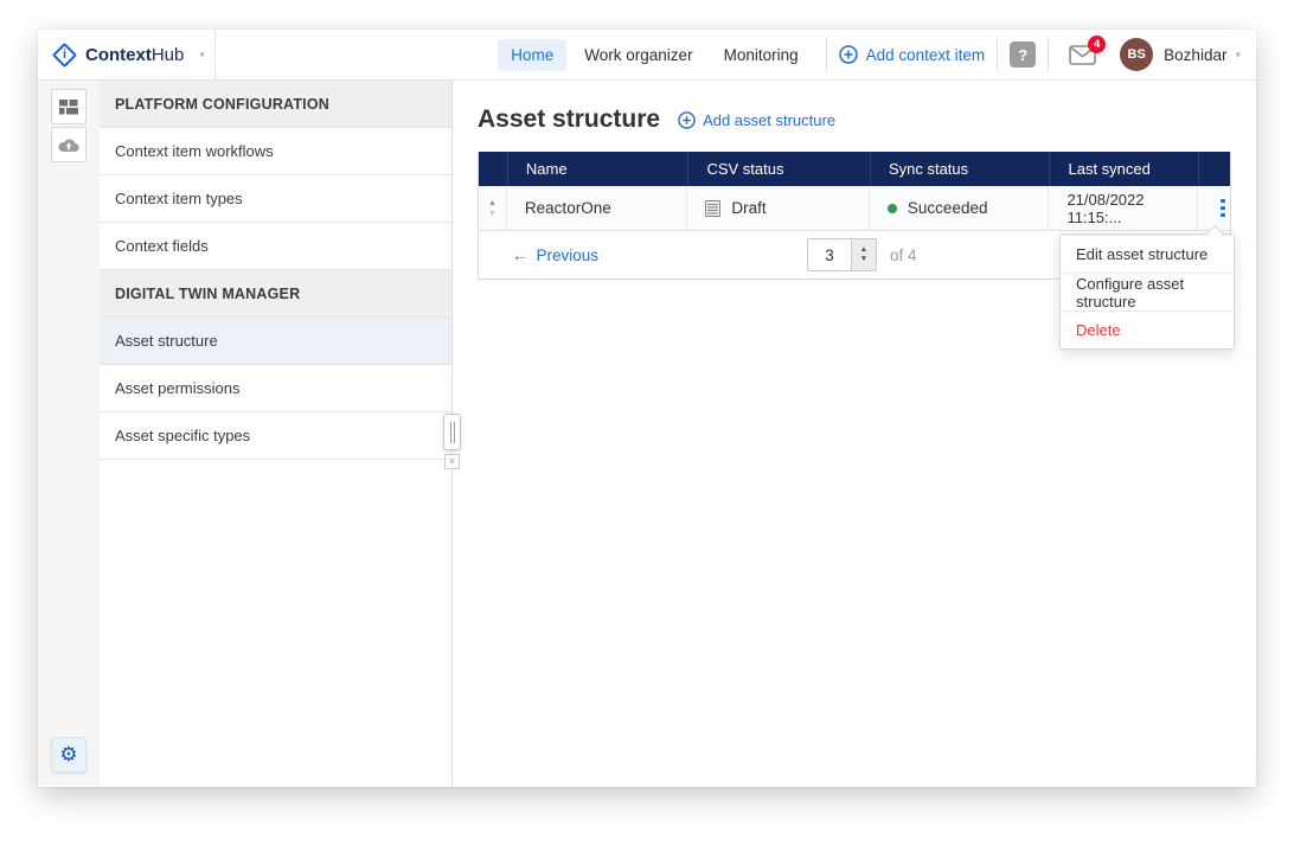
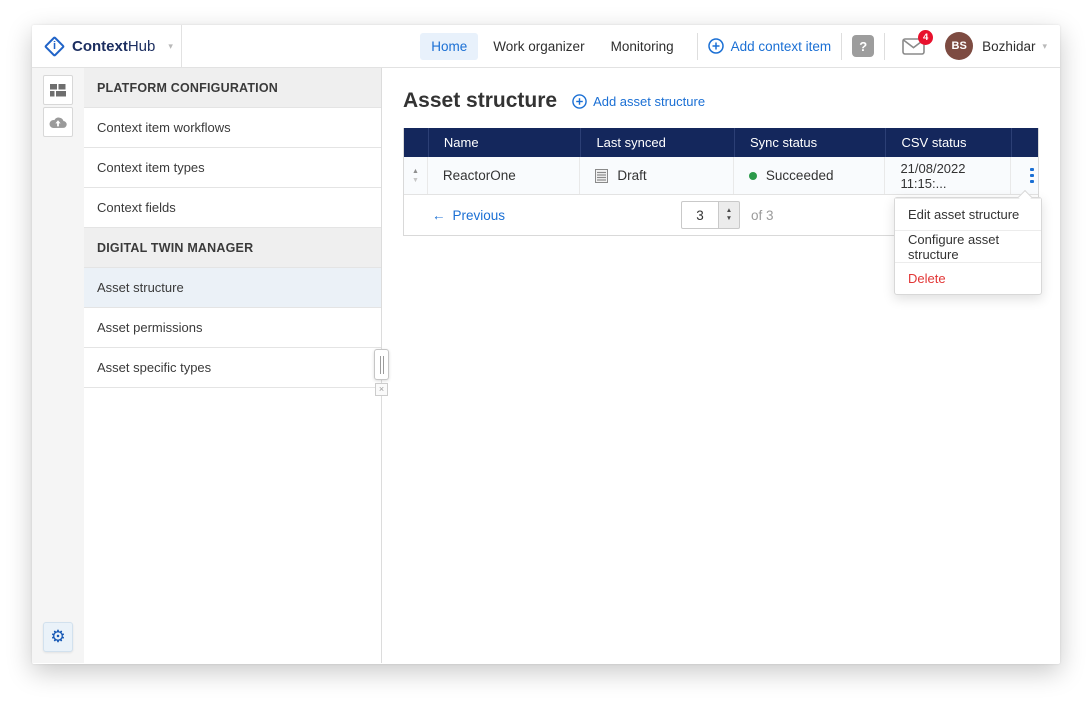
  ContextHub
  ▾
  Home
  Work organizer
  Monitoring
  Add context item
  ?
  4
  BS
  Bozhidar
  ▾
  ⚙
  PLATFORM CONFIGURATION
  Context item workflows
  Context item types
  Context fields
  DIGITAL TWIN MANAGER
  Asset structure
  Asset permissions
  Asset specific types
  ×
  Asset structure
  Add asset structure
  Name
- CSV status
+ Last synced
  Sync status
- Last synced
+ CSV status
  ReactorOne
  Draft
  Succeeded
  21/08/2022 11:15:...
  ←
  Previous
  3
- of 4
+ of 3
  Edit asset structure
  Configure asset structure
  Delete
